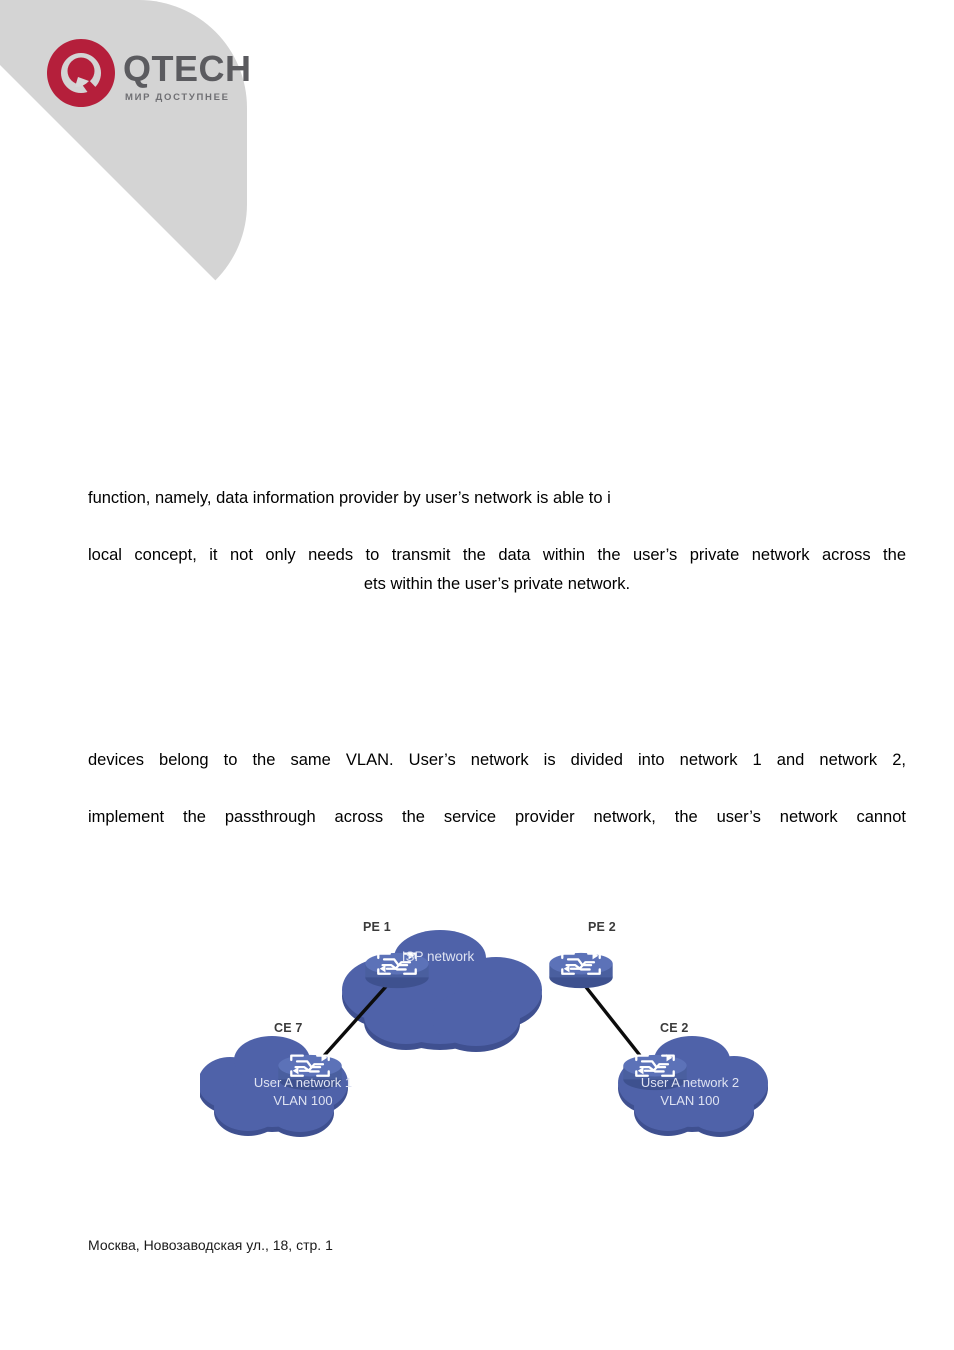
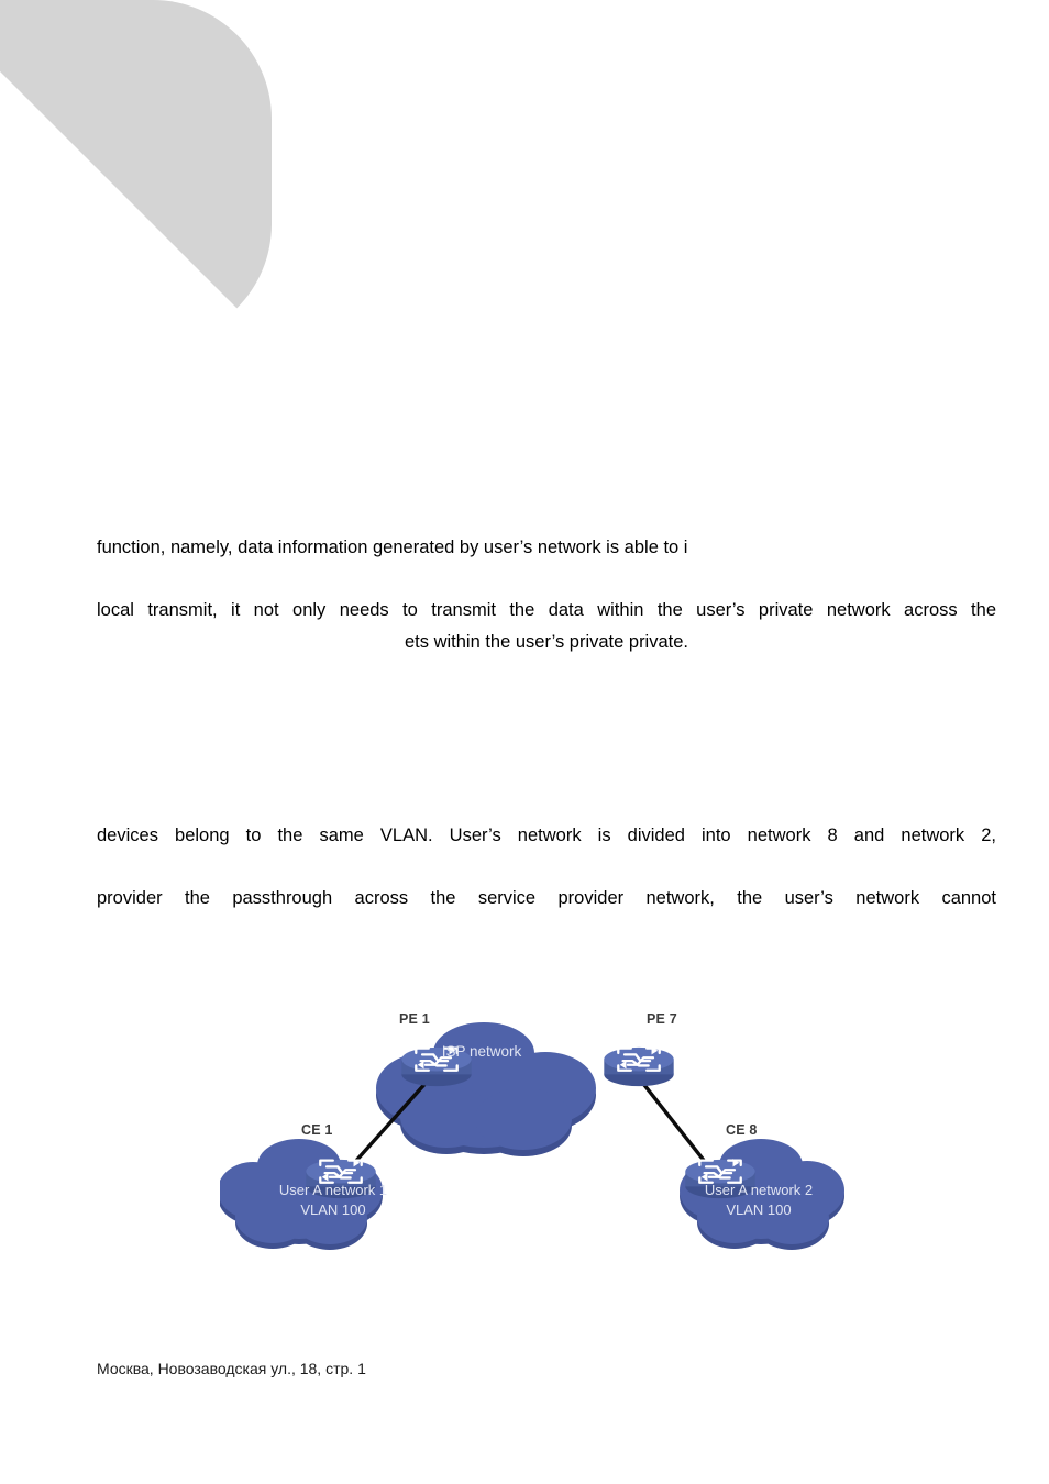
- QTECH
- МИР ДОСТУПНЕЕ
- function, namely, data information provider by user’s network is able to i
+ function, namely, data information generated by user’s network is able to i
- local concept, it not only needs to transmit the data within the user’s private network across the
+ local transmit, it not only needs to transmit the data within the user’s private network across the
- ets within the user’s private network.
+ ets within the user’s private private.
- devices belong to the same VLAN. User’s network is divided into network 1 and network 2,
+ devices belong to the same VLAN. User’s network is divided into network 8 and network 2,
- implement the passthrough across the service provider network, the user’s network cannot
+ provider the passthrough across the service provider network, the user’s network cannot
  PE 1
- PE 2
+ PE 7
- CE 7
+ CE 1
- CE 2
+ CE 8
  ISP network
  User A network 1
  VLAN 100
  User A network 2
  VLAN 100
  Москва, Новозаводская ул., 18, стр. 1
